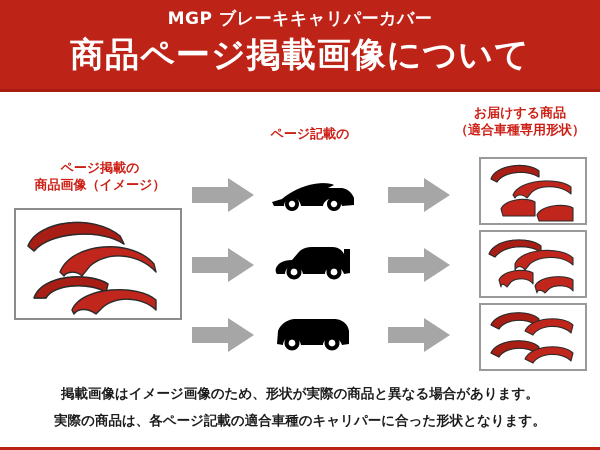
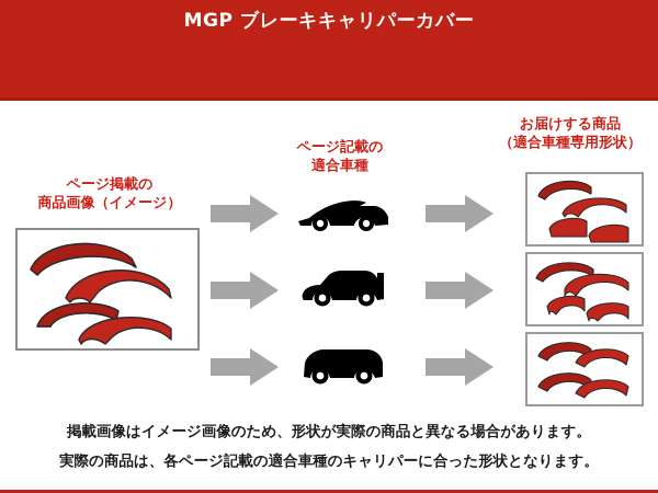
  MGP ブレーキキャリパーカバー
- 商品ページ掲載画像について
  ページ掲載の
  商品画像（イメージ）
  ページ記載の
+ 適合車種
  お届けする商品
  （適合車種専用形状）
  掲載画像はイメージ画像のため、形状が実際の商品と異なる場合があります。
  実際の商品は、各ページ記載の適合車種のキャリパーに合った形状となります。
